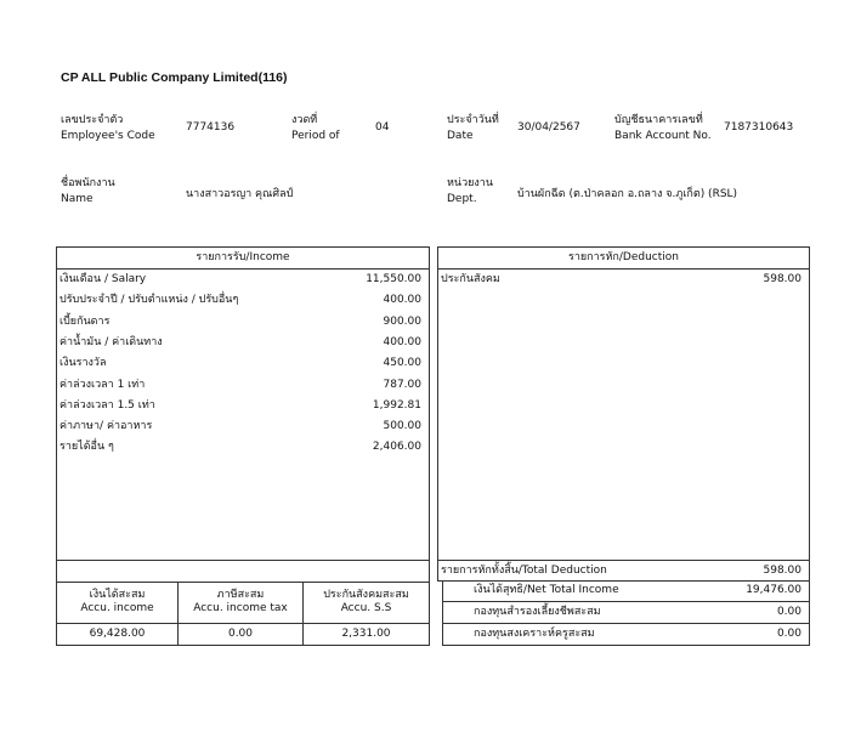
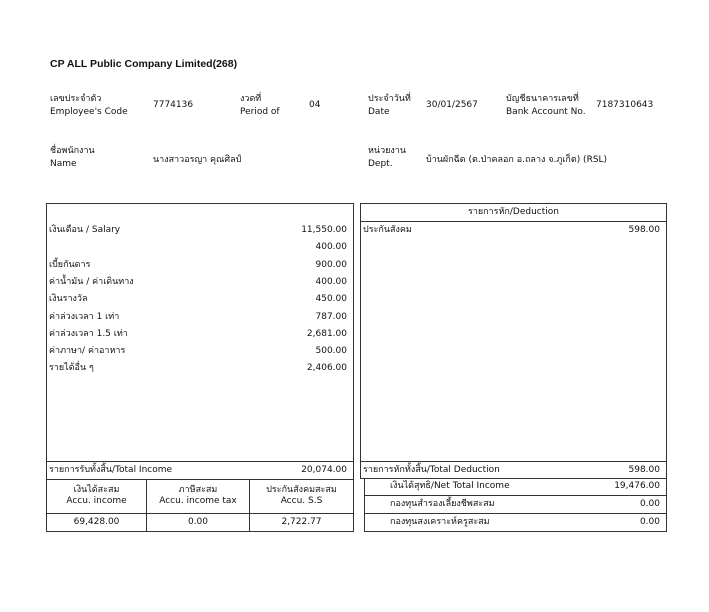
- CP ALL Public Company Limited(116)
+ CP ALL Public Company Limited(268)
  เลขประจำตัว
  Employee's Code
  7774136
  งวดที่
  Period of
  04
  ประจำวันที่
  Date
- 30/04/2567
+ 30/01/2567
  บัญชีธนาคารเลขที่
  Bank Account No.
  7187310643
  ชื่อพนักงาน
  Name
  นางสาวอรญา คุณศิลป์
  หน่วยงาน
  Dept.
  บ้านผักฉีด (ต.ป่าคลอก อ.ถลาง จ.ภูเก็ต) (RSL)
- รายการรับ/Income
  เงินเดือน / Salary
  11,550.00
- ปรับประจำปี / ปรับตำแหน่ง / ปรับอื่นๆ
  400.00
  เบี้ยกันดาร
  900.00
  ค่าน้ำมัน / ค่าเดินทาง
  400.00
  เงินรางวัล
  450.00
  ค่าล่วงเวลา 1 เท่า
  787.00
  ค่าล่วงเวลา 1.5 เท่า
- 1,992.81
+ 2,681.00
  ค่าภาษา/ ค่าอาหาร
  500.00
  รายได้อื่น ๆ
  2,406.00
+ รายการรับทั้งสิ้น/Total Income
+ 20,074.00
  เงินได้สะสม
  Accu. income
  ภาษีสะสม
  Accu. income tax
  ประกันสังคมสะสม
  Accu. S.S
  69,428.00
  0.00
- 2,331.00
+ 2,722.77
  รายการหัก/Deduction
  ประกันสังคม
  598.00
  รายการหักทั้งสิ้น/Total Deduction
  598.00
  เงินได้สุทธิ/Net Total Income
  19,476.00
  กองทุนสำรองเลี้ยงชีพสะสม
  0.00
  กองทุนสงเคราะห์ครูสะสม
  0.00
